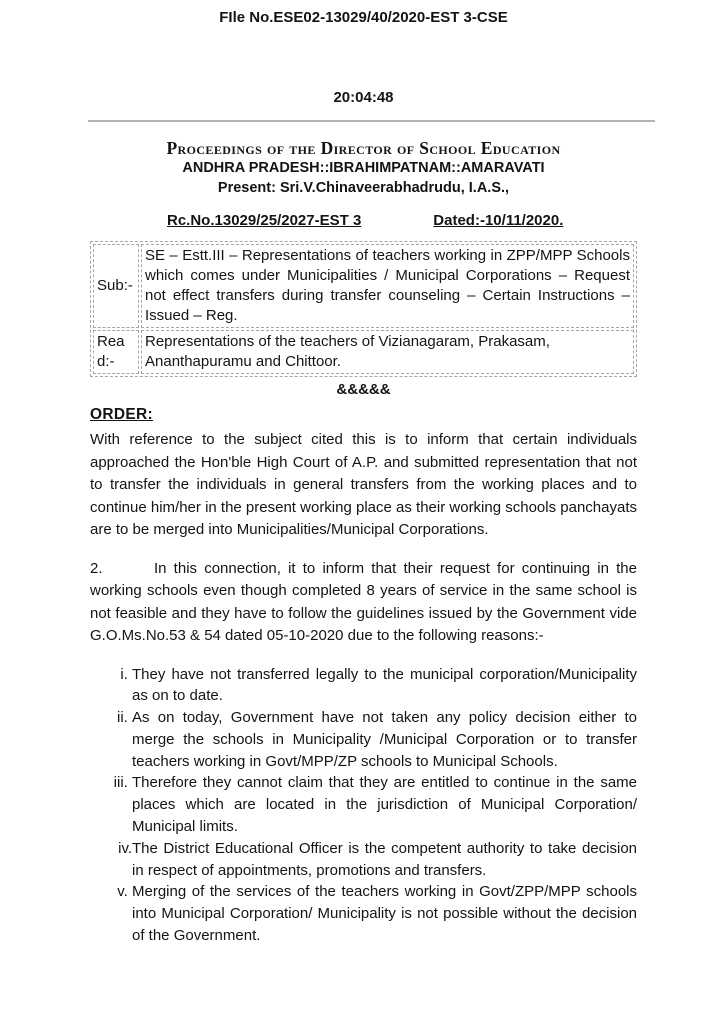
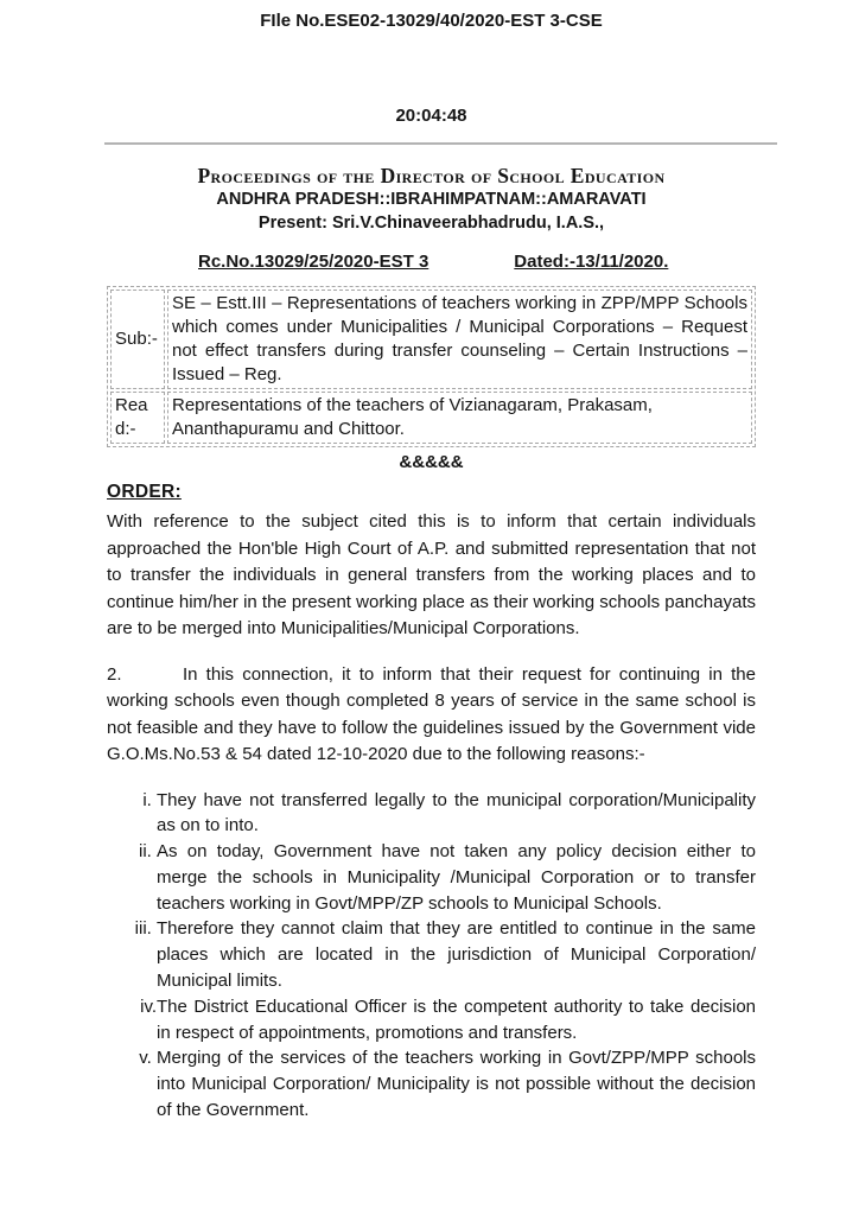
  FIle No.ESE02-13029/40/2020-EST 3-CSE
  20:04:48
  Proceedings of the Director of School Education
  ANDHRA PRADESH::IBRAHIMPATNAM::AMARAVATI
  Present: Sri.V.Chinaveerabhadrudu, I.A.S.,
- Rc.No.13029/25/2027-EST 3
+ Rc.No.13029/25/2020-EST 3
- Dated:-10/11/2020.
+ Dated:-13/11/2020.
  Sub:-	SE – Estt.III – Representations of teachers working in ZPP/MPP Schools which comes under Municipalities / Municipal Corporations – Request not effect transfers during transfer counseling – Certain Instructions – Issued – Reg.
  Read:-	Representations of the teachers of Vizianagaram, Prakasam, Ananthapuramu and Chittoor.
  &&&&&
  ORDER:
  With reference to the subject cited this is to inform that certain individuals approached the Hon'ble High Court of A.P. and submitted representation that not to transfer the individuals in general transfers from the working places and to continue him/her in the present working place as their working schools panchayats are to be merged into Municipalities/Municipal Corporations.
- 2. In this connection, it to inform that their request for continuing in the working schools even though completed 8 years of service in the same school is not feasible and they have to follow the guidelines issued by the Government vide G.O.Ms.No.53 & 54 dated 05-10-2020 due to the following reasons:-
+ 2. In this connection, it to inform that their request for continuing in the working schools even though completed 8 years of service in the same school is not feasible and they have to follow the guidelines issued by the Government vide G.O.Ms.No.53 & 54 dated 12-10-2020 due to the following reasons:-
  i.
- They have not transferred legally to the municipal corporation/Municipality as on to date.
+ They have not transferred legally to the municipal corporation/Municipality as on to into.
  ii.
  As on today, Government have not taken any policy decision either to merge the schools in Municipality /Municipal Corporation or to transfer teachers working in Govt/MPP/ZP schools to Municipal Schools.
  iii.
  Therefore they cannot claim that they are entitled to continue in the same places which are located in the jurisdiction of Municipal Corporation/ Municipal limits.
  iv.
  The District Educational Officer is the competent authority to take decision in respect of appointments, promotions and transfers.
  v.
  Merging of the services of the teachers working in Govt/ZPP/MPP schools into Municipal Corporation/ Municipality is not possible without the decision of the Government.
